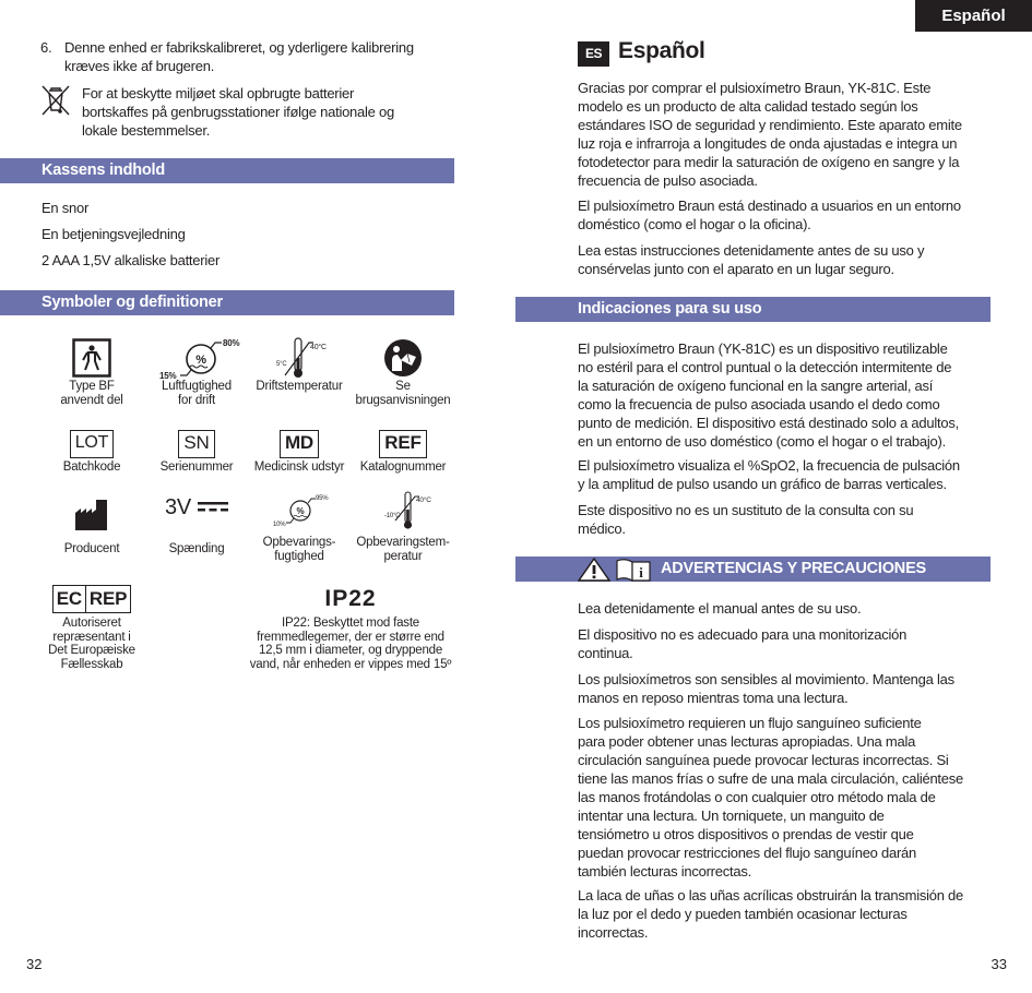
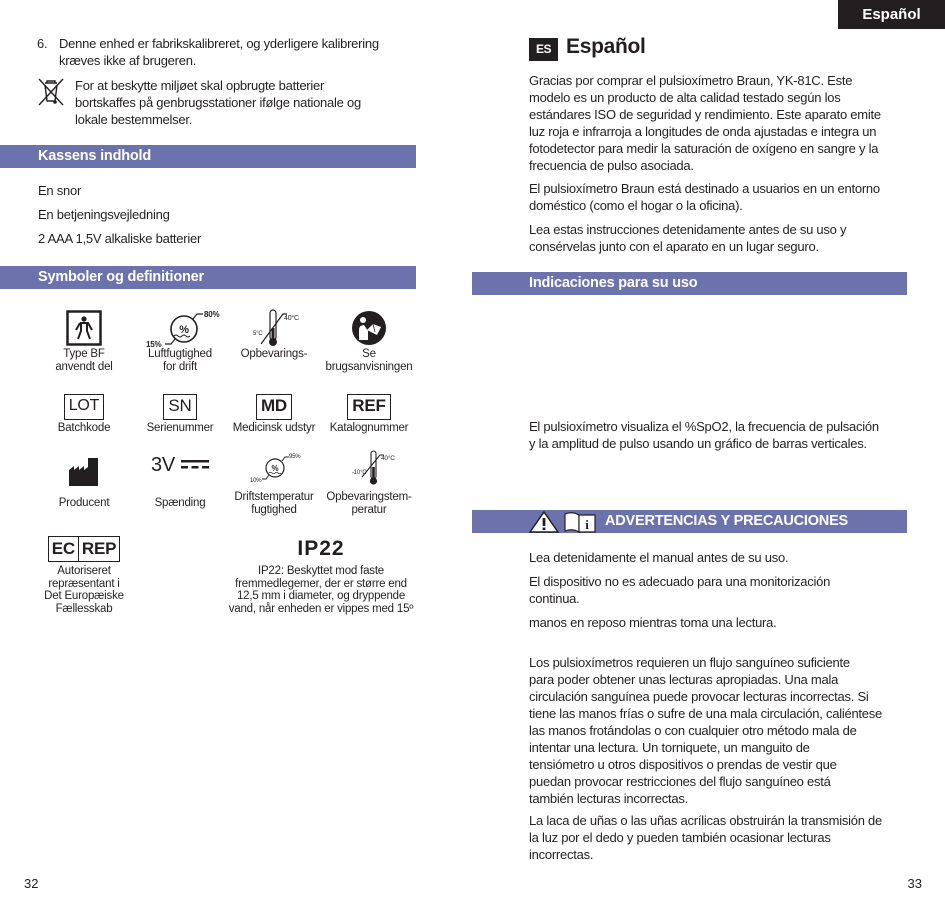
  6.
  Denne enhed er fabrikskalibreret, og yderligere kalibrering
  kræves ikke af brugeren.
  For at beskytte miljøet skal opbrugte batterier
  bortskaffes på genbrugsstationer ifølge nationale og
  lokale bestemmelser.
  Kassens indhold
  En snor
  En betjeningsvejledning
  2 AAA 1,5V alkaliske batterier
  Symboler og definitioner
  Type BF
  anvendt del
  %
  80%
  15%
  Luftfugtighed
  for drift
- Driftstemperatur
+ Opbevarings-
  Se
  brugsanvisningen
  LOT
  Batchkode
  SN
  Serienummer
  MD
  Medicinsk udstyr
  REF
  Katalognummer
  Producent
  3V
  Spænding
  %
- Opbevarings-
+ Driftstemperatur
  fugtighed
  Opbevaringstem-
  peratur
  EC
  REP
  Autoriseret
  repræsentant i
  Det Europæiske
  Fællesskab
  IP22
  IP22: Beskyttet mod faste
  fremmedlegemer, der er større end
  12,5 mm i diameter, og dryppende
  vand, når enheden er vippes med 15º
  32
  Español
  ES
  Español
  Gracias por comprar el pulsioxímetro Braun, YK-81C. Este
  modelo es un producto de alta calidad testado según los
  estándares ISO de seguridad y rendimiento. Este aparato emite
  luz roja e infrarroja a longitudes de onda ajustadas e integra un
  fotodetector para medir la saturación de oxígeno en sangre y la
  frecuencia de pulso asociada.
  El pulsioxímetro Braun está destinado a usuarios en un entorno
  doméstico (como el hogar o la oficina).
  Lea estas instrucciones detenidamente antes de su uso y
  consérvelas junto con el aparato en un lugar seguro.
  Indicaciones para su uso
- El pulsioxímetro Braun (YK-81C) es un dispositivo reutilizable
- no estéril para el control puntual o la detección intermitente de
- la saturación de oxígeno funcional en la sangre arterial, así
- como la frecuencia de pulso asociada usando el dedo como
- punto de medición. El dispositivo está destinado solo a adultos,
- en un entorno de uso doméstico (como el hogar o el trabajo).
  El pulsioxímetro visualiza el %SpO2, la frecuencia de pulsación
  y la amplitud de pulso usando un gráfico de barras verticales.
- Este dispositivo no es un sustituto de la consulta con su
- médico.
  i
  ADVERTENCIAS Y PRECAUCIONES
  Lea detenidamente el manual antes de su uso.
  El dispositivo no es adecuado para una monitorización
  continua.
- Los pulsioxímetros son sensibles al movimiento. Mantenga las
  manos en reposo mientras toma una lectura.
- Los pulsioxímetro requieren un flujo sanguíneo suficiente
+ Los pulsioxímetros requieren un flujo sanguíneo suficiente
  para poder obtener unas lecturas apropiadas. Una mala
  circulación sanguínea puede provocar lecturas incorrectas. Si
  tiene las manos frías o sufre de una mala circulación, caliéntese
  las manos frotándolas o con cualquier otro método mala de
  intentar una lectura. Un torniquete, un manguito de
  tensiómetro u otros dispositivos o prendas de vestir que
- puedan provocar restricciones del flujo sanguíneo darán
+ puedan provocar restricciones del flujo sanguíneo está
  también lecturas incorrectas.
  La laca de uñas o las uñas acrílicas obstruirán la transmisión de
  la luz por el dedo y pueden también ocasionar lecturas
  incorrectas.
  33
